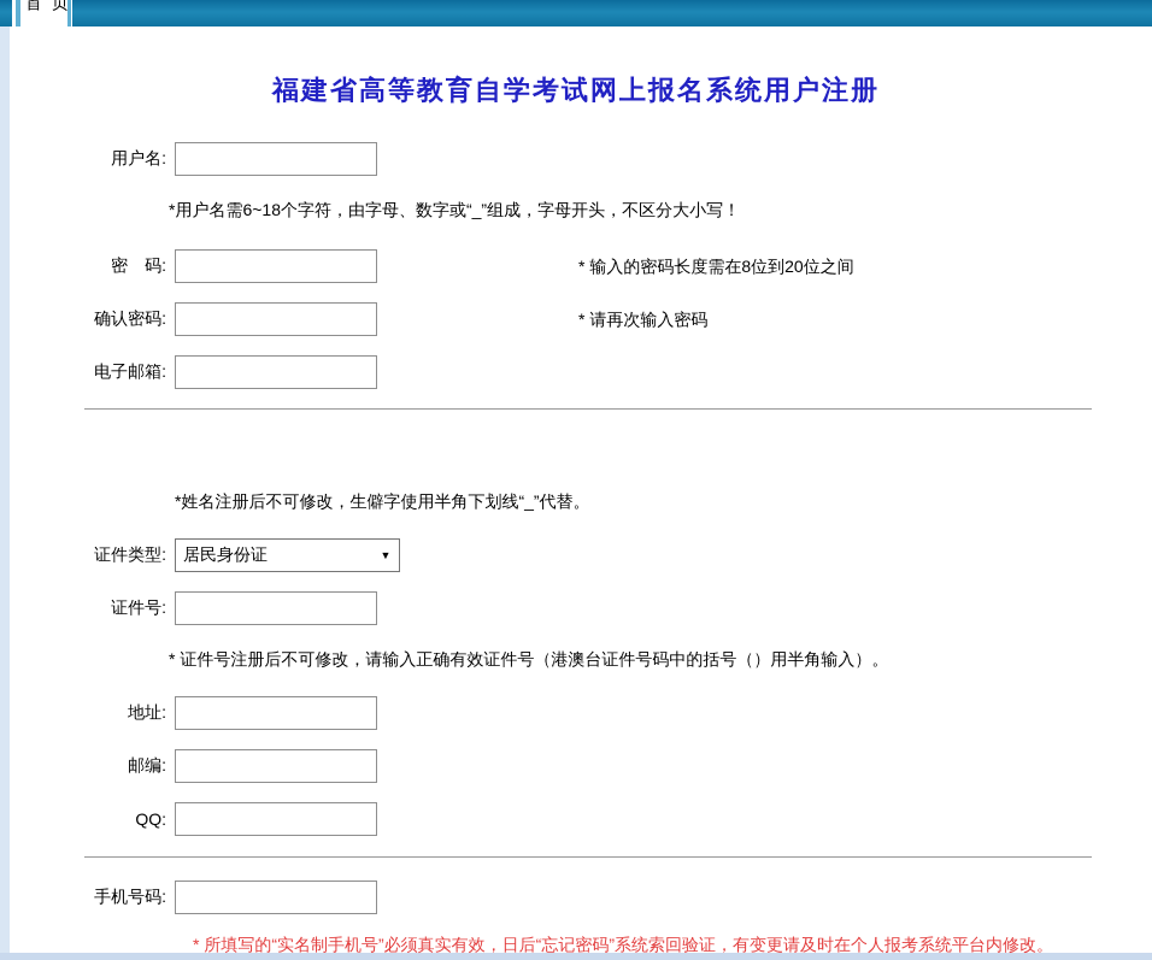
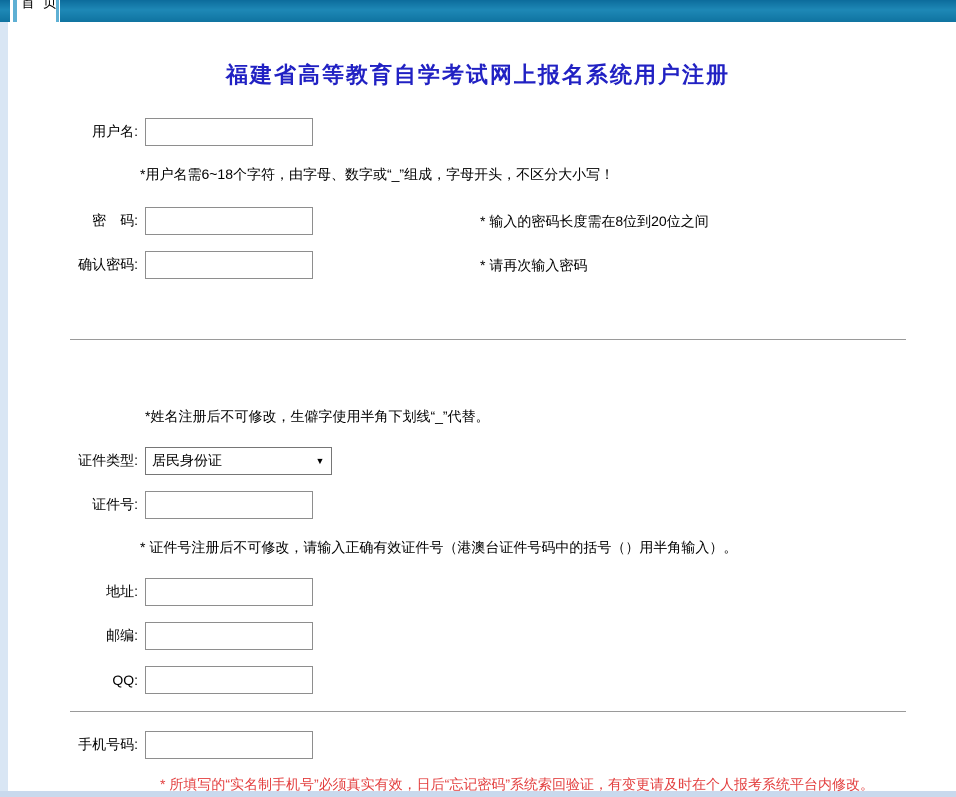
  首 页
  福建省高等教育自学考试网上报名系统用户注册
  用户名:
  *用户名需6~18个字符，由字母、数字或“_”组成，字母开头，不区分大小写！
  密 码:
  * 输入的密码长度需在8位到20位之间
  确认密码:
  * 请再次输入密码
- 电子邮箱:
  *姓名注册后不可修改，生僻字使用半角下划线“_”代替。
  证件类型:
  居民身份证
  ▼
  证件号:
  * 证件号注册后不可修改，请输入正确有效证件号（港澳台证件号码中的括号（）用半角输入）。
  地址:
  邮编:
  QQ:
  手机号码:
  * 所填写的“实名制手机号”必须真实有效，日后“忘记密码”系统索回验证，有变更请及时在个人报考系统平台内修改。
